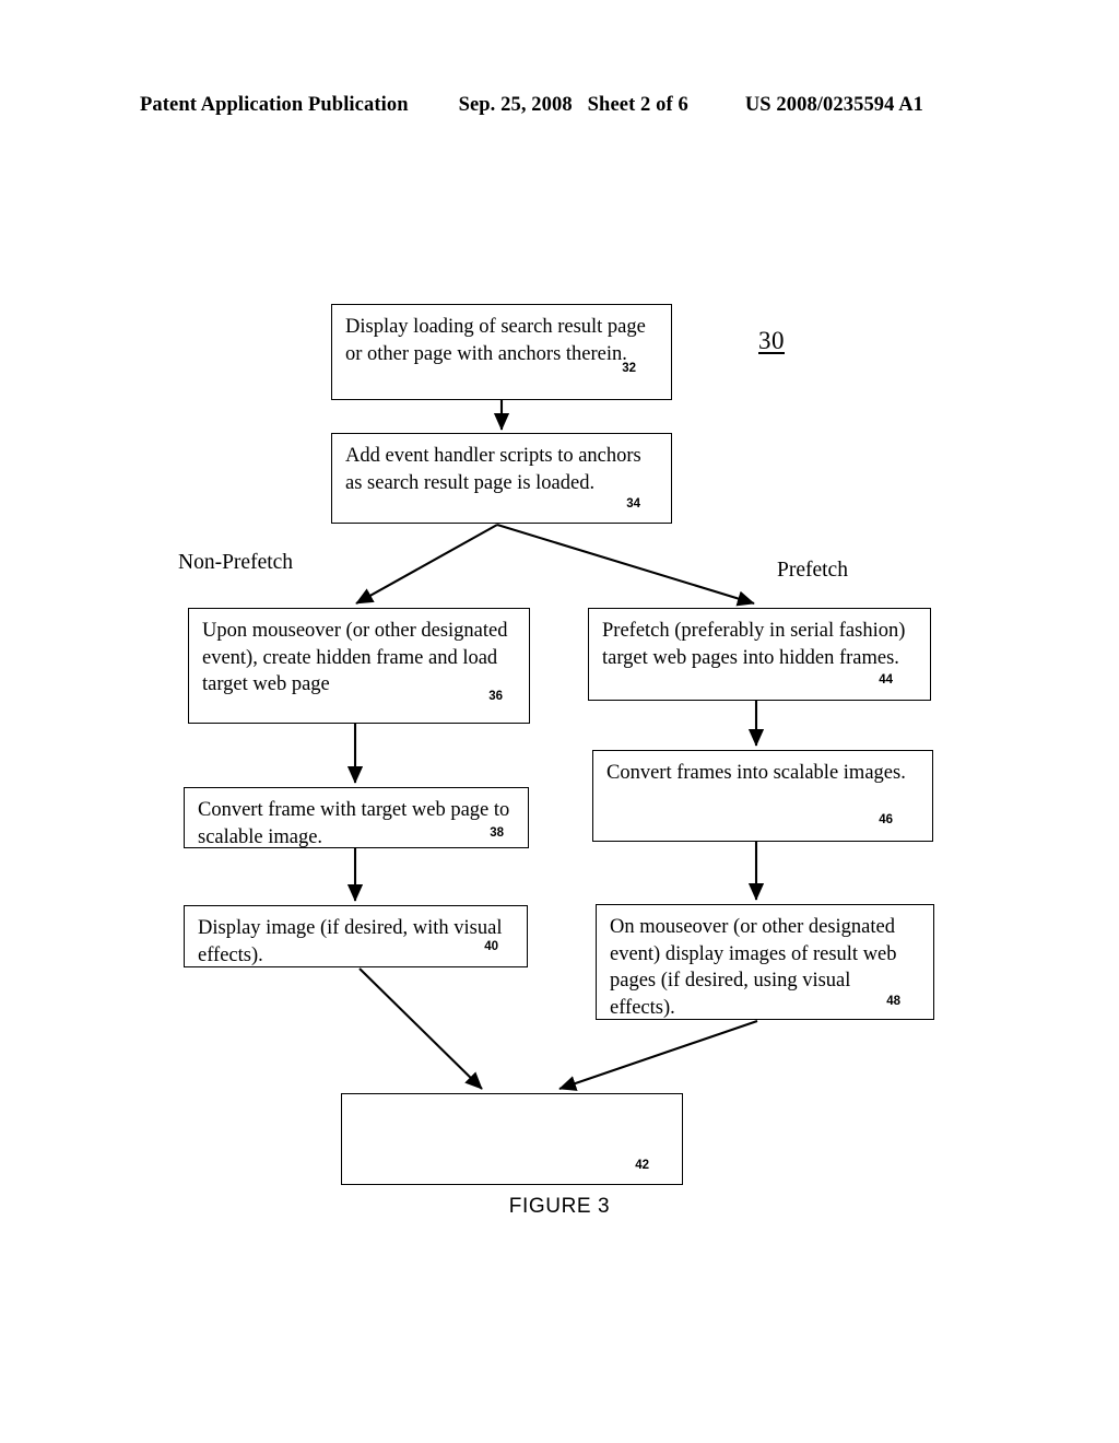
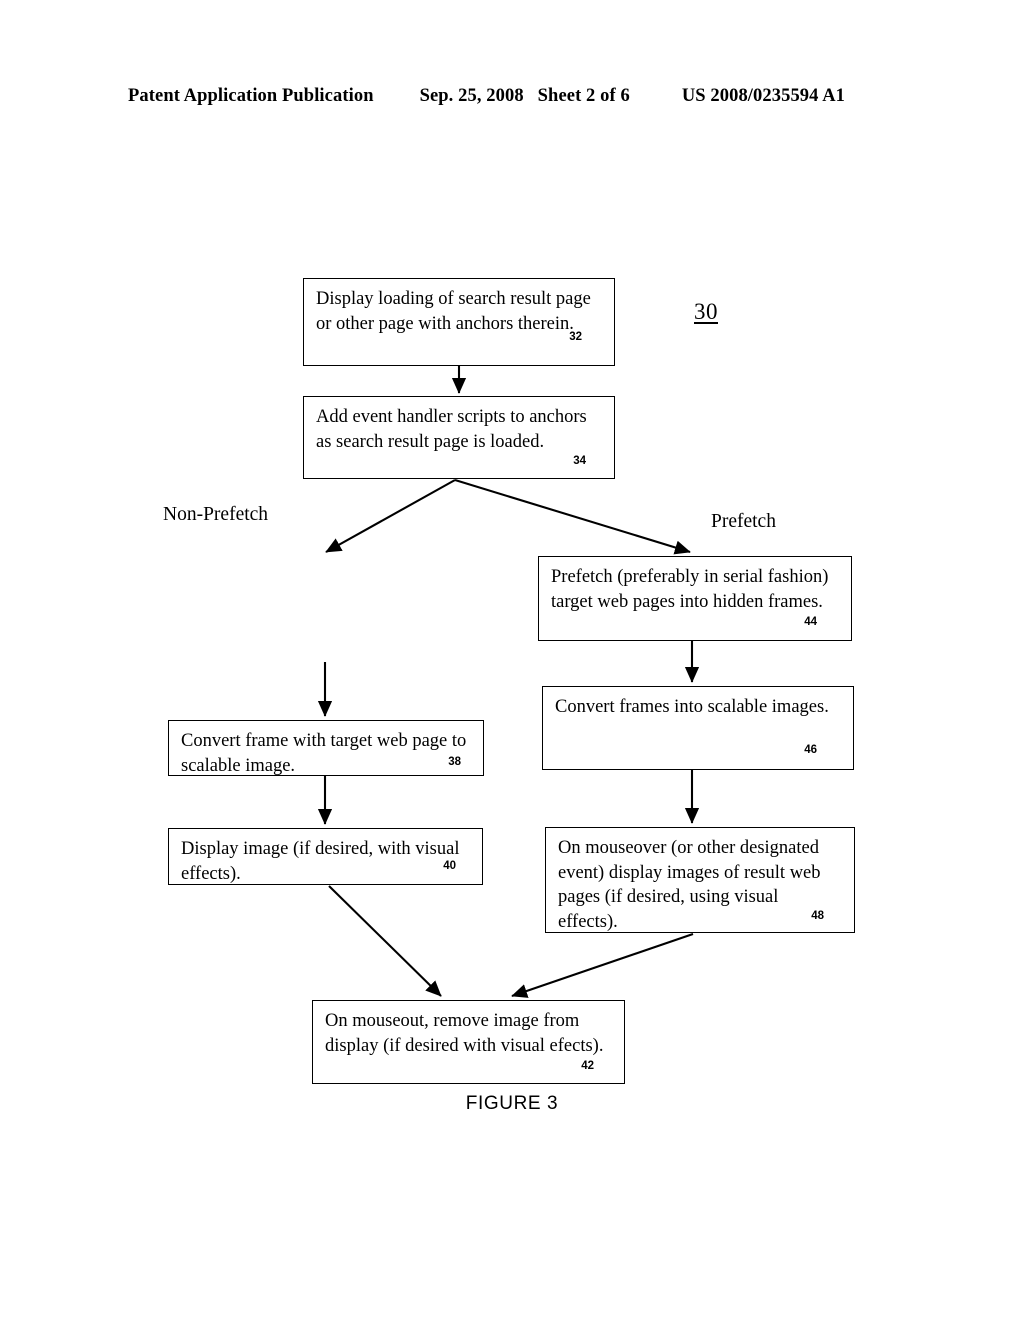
  Patent Application Publication
  Sep. 25, 2008
  Sheet 2 of 6
  US 2008/0235594 A1
  Display loading of search result page or other page with anchors therein.
  32
  Add event handler scripts to anchors as search result page is loaded.
  34
- Upon mouseover (or other designated event), create hidden frame and load target web page
- 36
  Prefetch (preferably in serial fashion) target web pages into hidden frames.
  44
  Convert frame with target web page to scalable image.
  38
  Convert frames into scalable images.
  46
  Display image (if desired, with visual effects).
  40
  On mouseover (or other designated event) display images of result web pages (if desired, using visual effects).
  48
+ On mouseout, remove image from display (if desired with visual efects).
  42
  Non-Prefetch
  Prefetch
  30
  FIGURE 3
